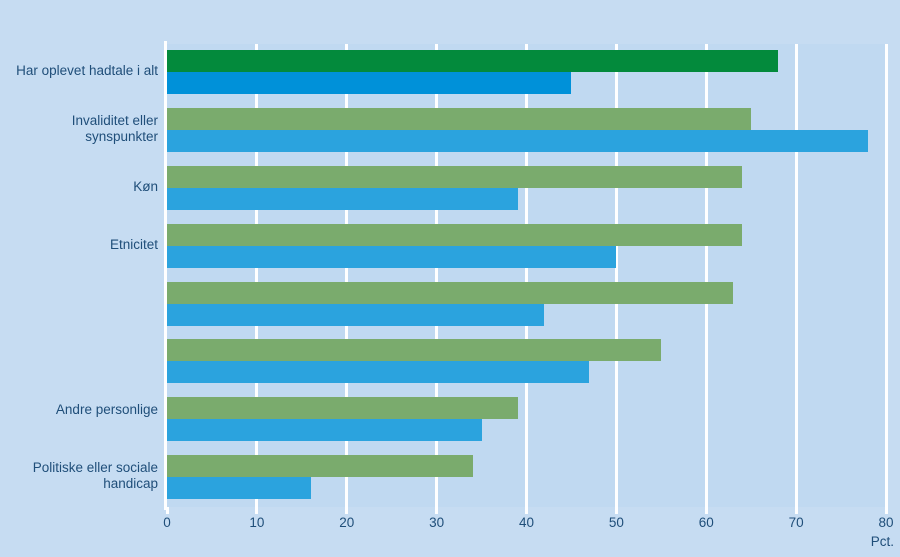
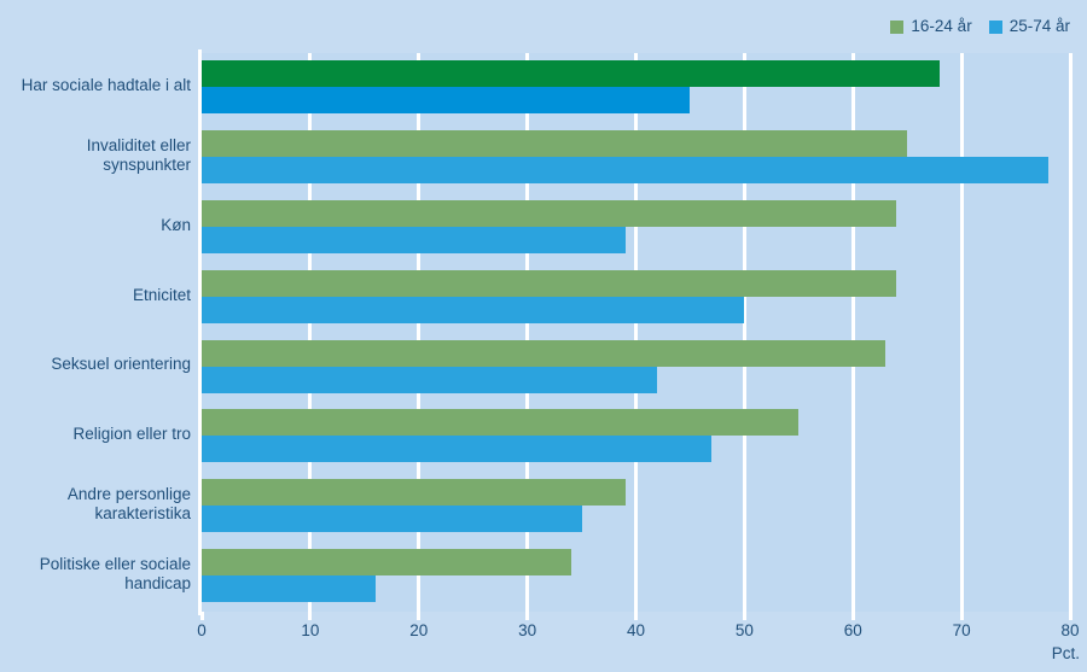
+ 16-24 år
+ 25-74 år
- Har oplevet hadtale i alt
+ Har sociale hadtale i alt
  Invaliditet eller
  synspunkter
  Køn
  Etnicitet
+ Seksuel orientering
+ Religion eller tro
  Andre personlige
+ karakteristika
  Politiske eller sociale
  handicap
  0
  10
  20
  30
  40
  50
  60
  70
  80
  Pct.
